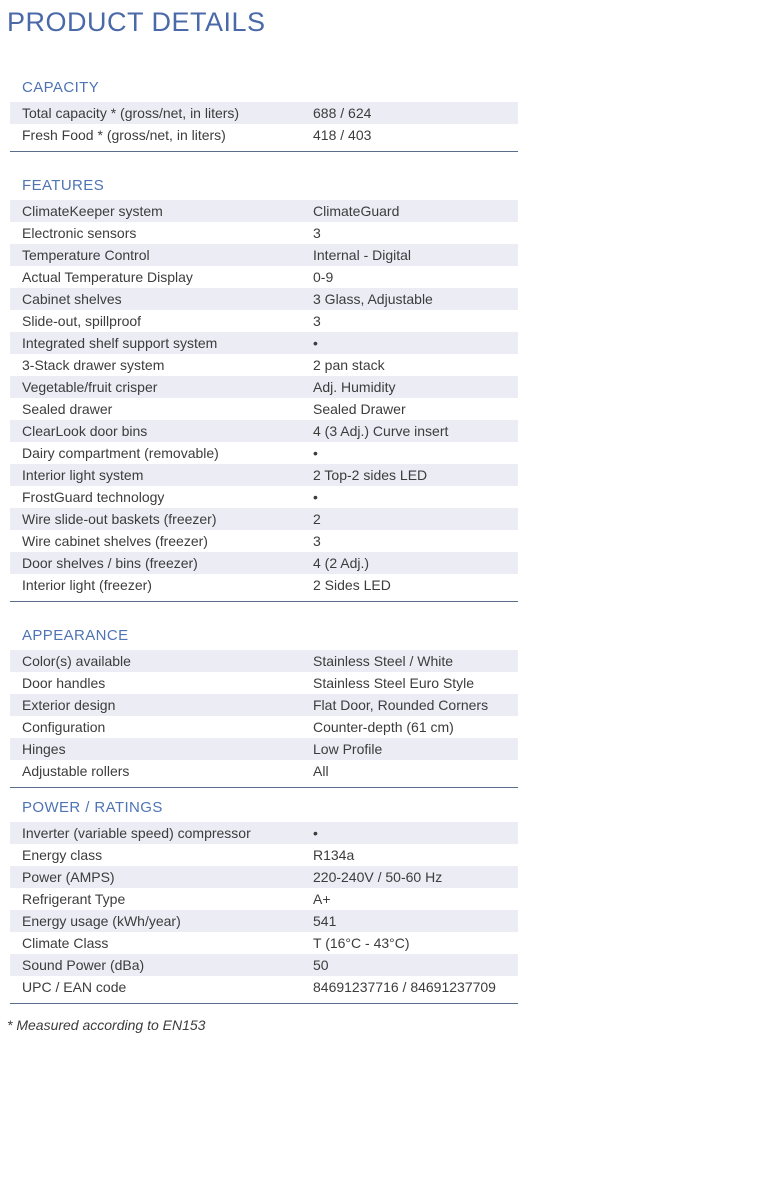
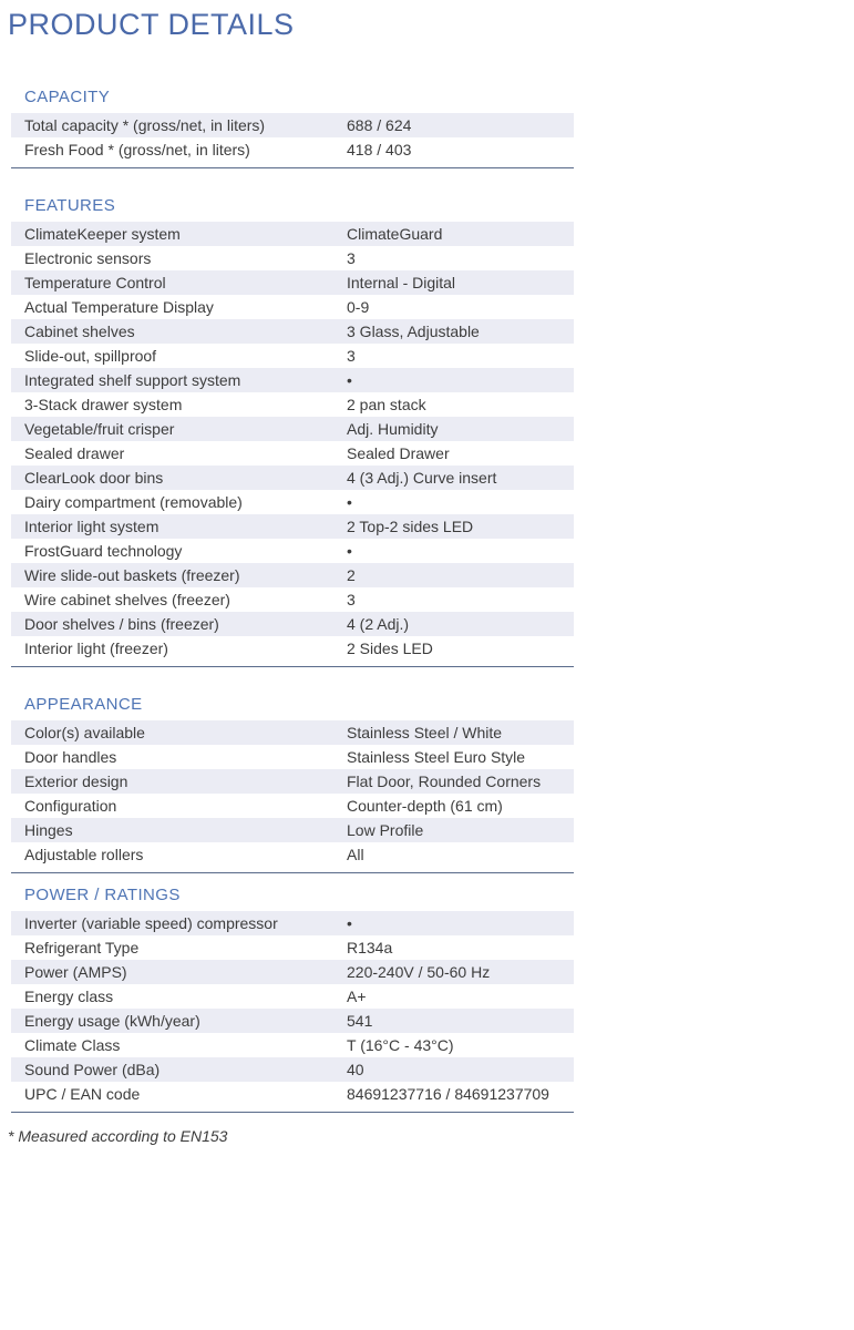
  PRODUCT DETAILS
  CAPACITY
  Total capacity * (gross/net, in liters)
  688 / 624
  Fresh Food * (gross/net, in liters)
  418 / 403
  FEATURES
  ClimateKeeper system
  ClimateGuard
  Electronic sensors
  3
  Temperature Control
  Internal - Digital
  Actual Temperature Display
  0-9
  Cabinet shelves
  3 Glass, Adjustable
  Slide-out, spillproof
  3
  Integrated shelf support system
  •
  3-Stack drawer system
  2 pan stack
  Vegetable/fruit crisper
  Adj. Humidity
  Sealed drawer
  Sealed Drawer
  ClearLook door bins
  4 (3 Adj.) Curve insert
  Dairy compartment (removable)
  •
  Interior light system
  2 Top-2 sides LED
  FrostGuard technology
  •
  Wire slide-out baskets (freezer)
  2
  Wire cabinet shelves (freezer)
  3
  Door shelves / bins (freezer)
  4 (2 Adj.)
  Interior light (freezer)
  2 Sides LED
  APPEARANCE
  Color(s) available
  Stainless Steel / White
  Door handles
  Stainless Steel Euro Style
  Exterior design
  Flat Door, Rounded Corners
  Configuration
  Counter-depth (61 cm)
  Hinges
  Low Profile
  Adjustable rollers
  All
  POWER / RATINGS
  Inverter (variable speed) compressor
  •
- Energy class
+ Refrigerant Type
  R134a
  Power (AMPS)
  220-240V / 50-60 Hz
- Refrigerant Type
+ Energy class
  A+
  Energy usage (kWh/year)
  541
  Climate Class
  T (16°C - 43°C)
  Sound Power (dBa)
- 50
+ 40
  UPC / EAN code
  84691237716 / 84691237709
  * Measured according to EN153
